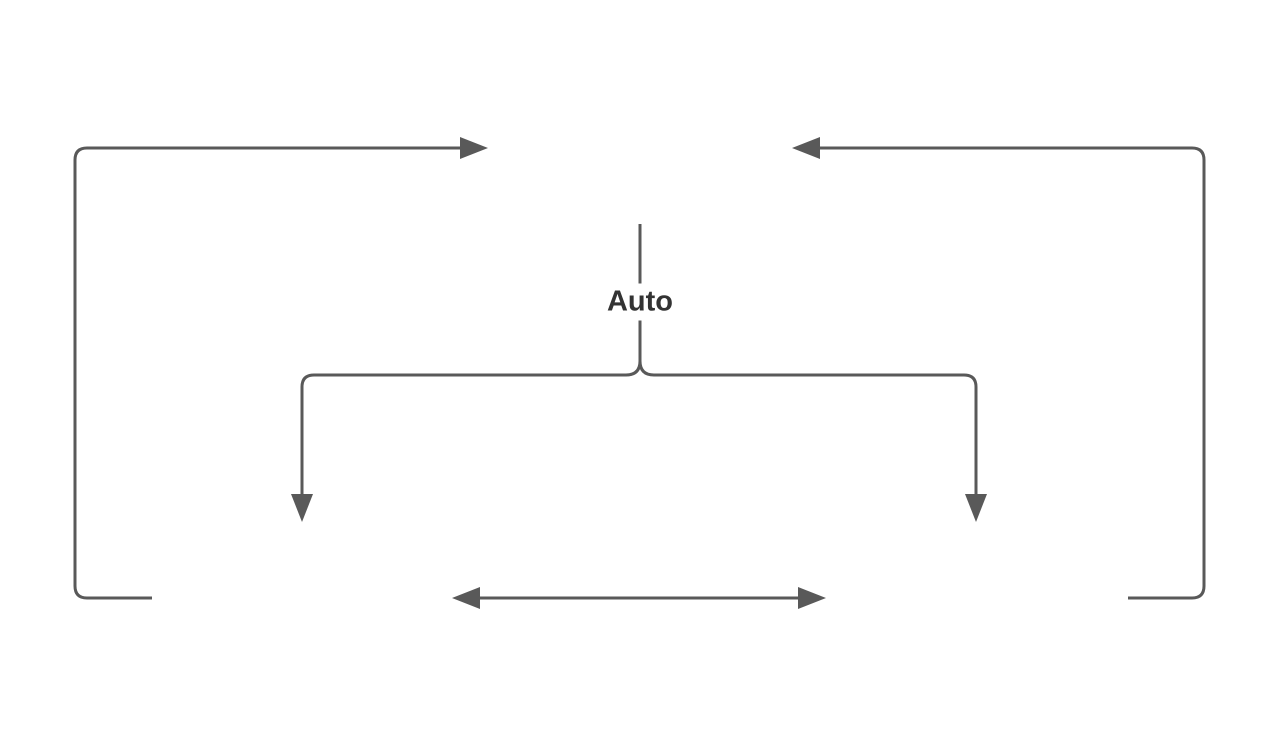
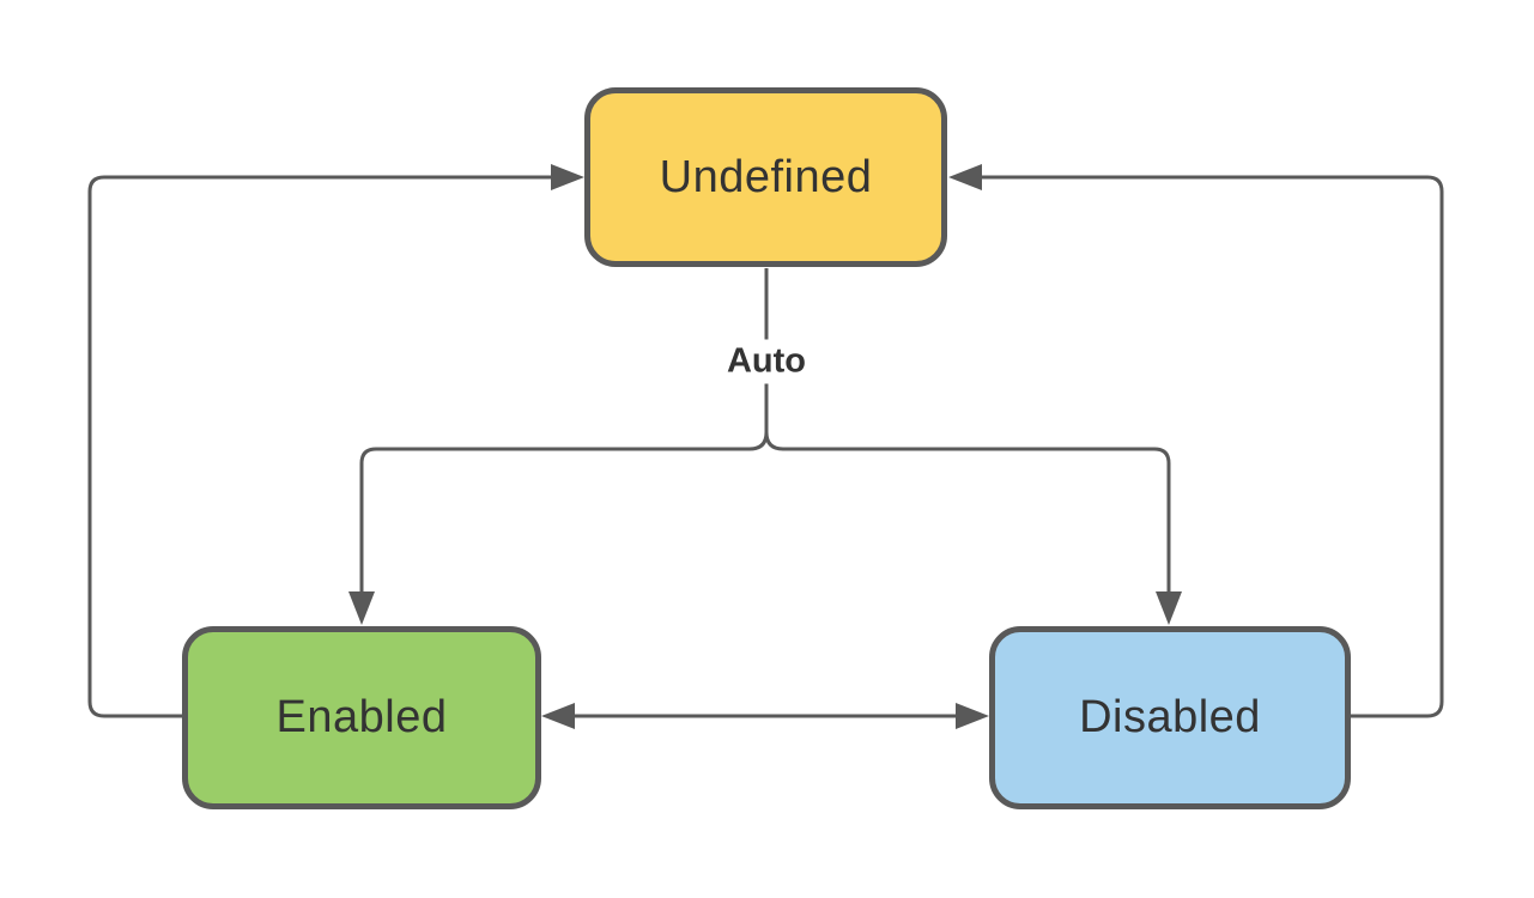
+ Undefined
+ Enabled
+ Disabled
  Auto
